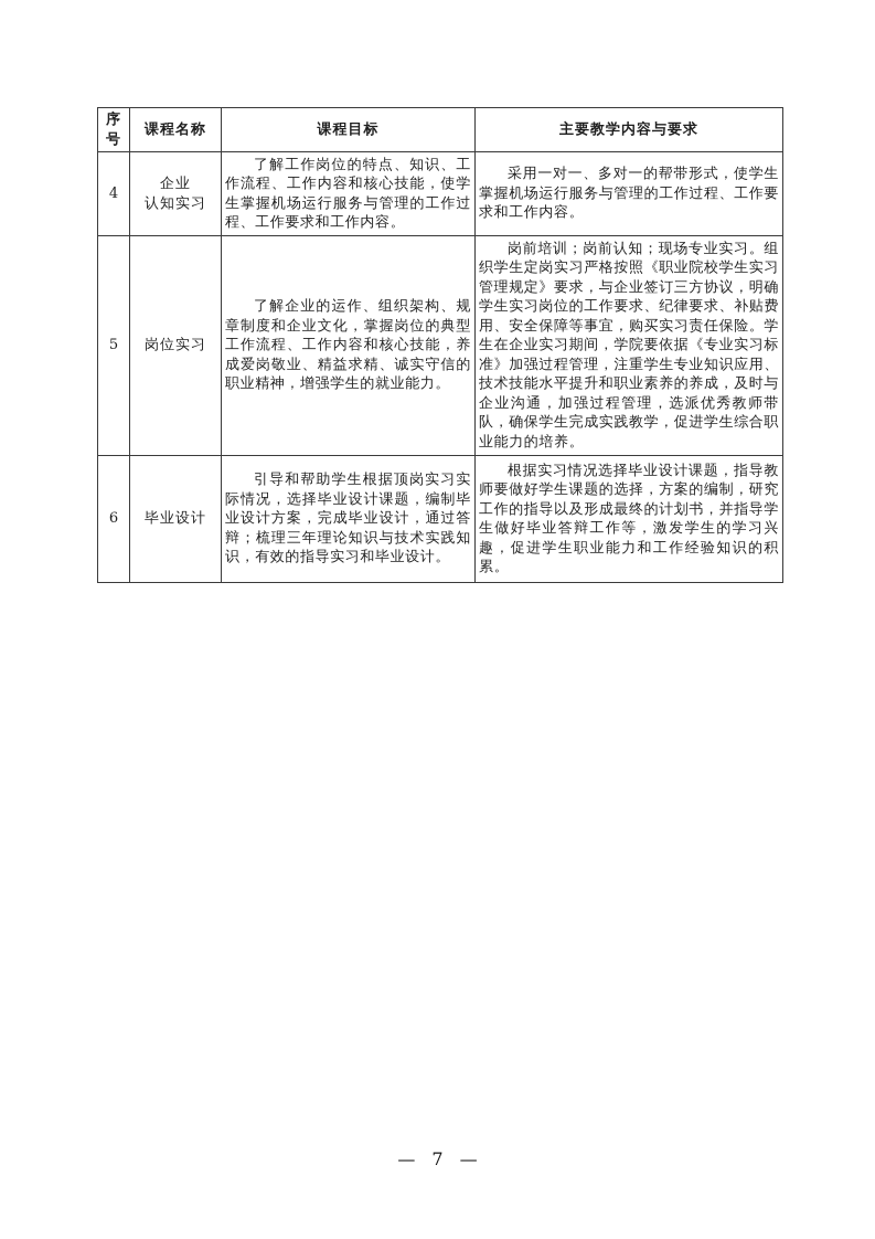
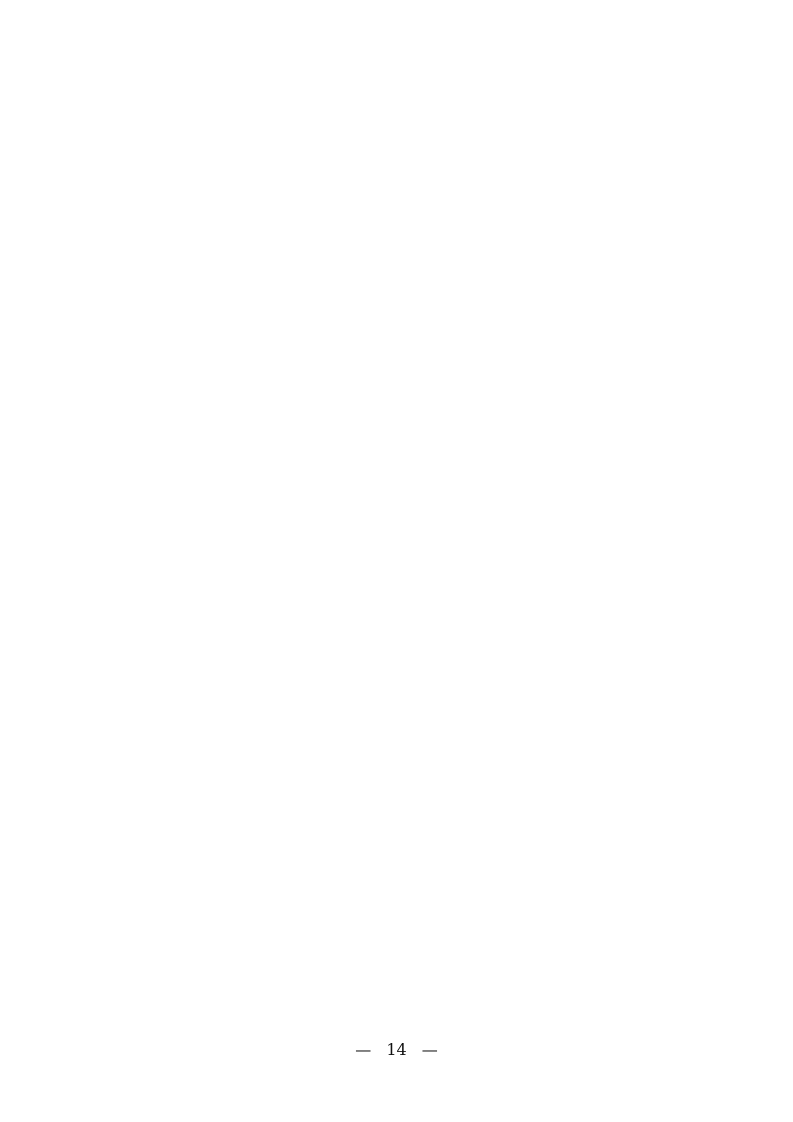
- 序号	课程名称	课程目标	主要教学内容与要求
- 4	企业 认知实习	了解工作岗位的特点、知识、工作流程、工作内容和核心技能，使学生掌握机场运行服务与管理的工作过程、工作要求和工作内容。	采用一对一、多对一的帮带形式，使学生掌握机场运行服务与管理的工作过程、工作要求和工作内容。
- 5	岗位实习	了解企业的运作、组织架构、规章制度和企业文化，掌握岗位的典型工作流程、工作内容和核心技能，养成爱岗敬业、精益求精、诚实守信的职业精神，增强学生的就业能力。	岗前培训；岗前认知；现场专业实习。组织学生定岗实习严格按照《职业院校学生实习管理规定》要求，与企业签订三方协议，明确学生实习岗位的工作要求、纪律要求、补贴费用、安全保障等事宜，购买实习责任保险。学生在企业实习期间，学院要依据《专业实习标准》加强过程管理，注重学生专业知识应用、技术技能水平提升和职业素养的养成，及时与企业沟通，加强过程管理，选派优秀教师带队，确保学生完成实践教学，促进学生综合职业能力的培养。
- 6	毕业设计	引导和帮助学生根据顶岗实习实际情况，选择毕业设计课题，编制毕业设计方案，完成毕业设计，通过答辩；梳理三年理论知识与技术实践知识，有效的指导实习和毕业设计。	根据实习情况选择毕业设计课题，指导教师要做好学生课题的选择，方案的编制，研究工作的指导以及形成最终的计划书，并指导学生做好毕业答辩工作等，激发学生的学习兴趣，促进学生职业能力和工作经验知识的积累。
- — 7 —
+ — 14 —
